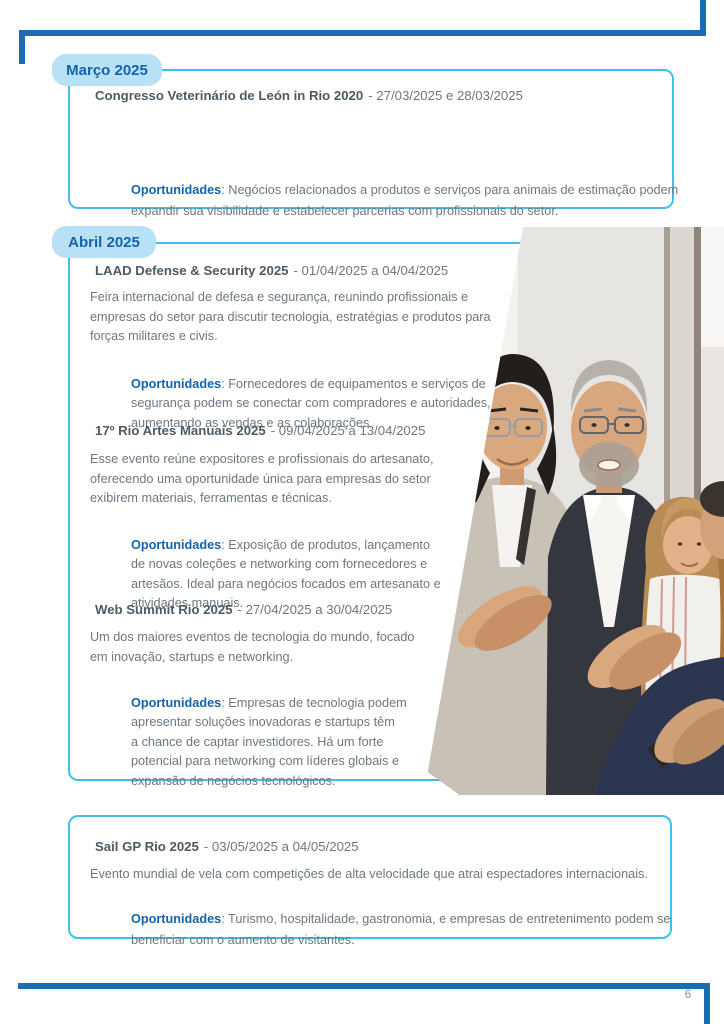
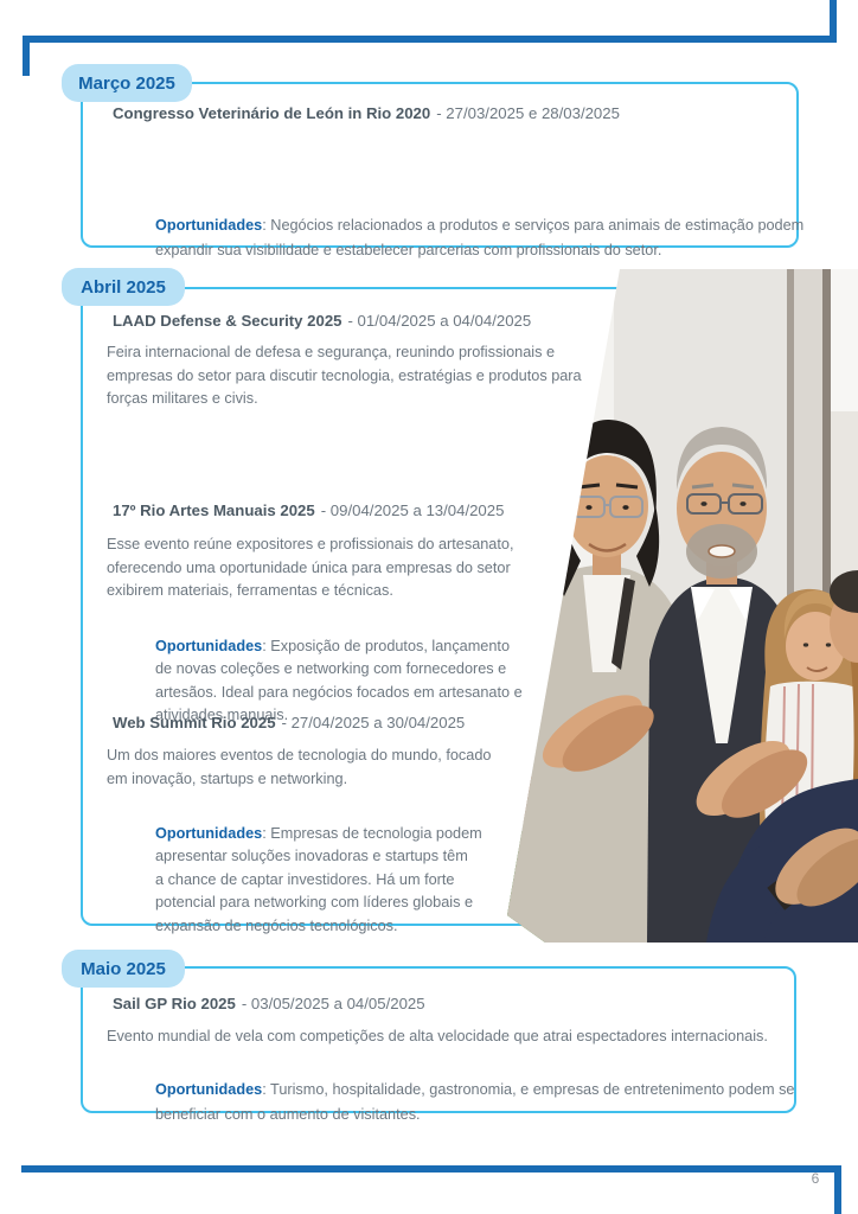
  Março 2025
  Congresso Veterinário de León in Rio 2020 - 27/03/2025 e 28/03/2025
  Oportunidades: Negócios relacionados a produtos e serviços para animais de estimação podem
  expandir sua visibilidade e estabelecer parcerias com profissionais do setor.
  Abril 2025
  LAAD Defense & Security 2025 - 01/04/2025 a 04/04/2025
  Feira internacional de defesa e segurança, reunindo profissionais e
  empresas do setor para discutir tecnologia, estratégias e produtos para
  forças militares e civis.
- Oportunidades: Fornecedores de equipamentos e serviços de
- segurança podem se conectar com compradores e autoridades,
- aumentando as vendas e as colaborações.
  17º Rio Artes Manuais 2025 - 09/04/2025 a 13/04/2025
  Esse evento reúne expositores e profissionais do artesanato,
  oferecendo uma oportunidade única para empresas do setor
  exibirem materiais, ferramentas e técnicas.
  Oportunidades: Exposição de produtos, lançamento
  de novas coleções e networking com fornecedores e
  artesãos. Ideal para negócios focados em artesanato e
  atividades manuais.
  Web Summit Rio 2025 - 27/04/2025 a 30/04/2025
  Um dos maiores eventos de tecnologia do mundo, focado
  em inovação, startups e networking.
  Oportunidades: Empresas de tecnologia podem
  apresentar soluções inovadoras e startups têm
  a chance de captar investidores. Há um forte
  potencial para networking com líderes globais e
  expansão de negócios tecnológicos.
+ Maio 2025
  Sail GP Rio 2025 - 03/05/2025 a 04/05/2025
  Evento mundial de vela com competições de alta velocidade que atrai espectadores internacionais.
  Oportunidades: Turismo, hospitalidade, gastronomia, e empresas de entretenimento podem se
  beneficiar com o aumento de visitantes.
  6
